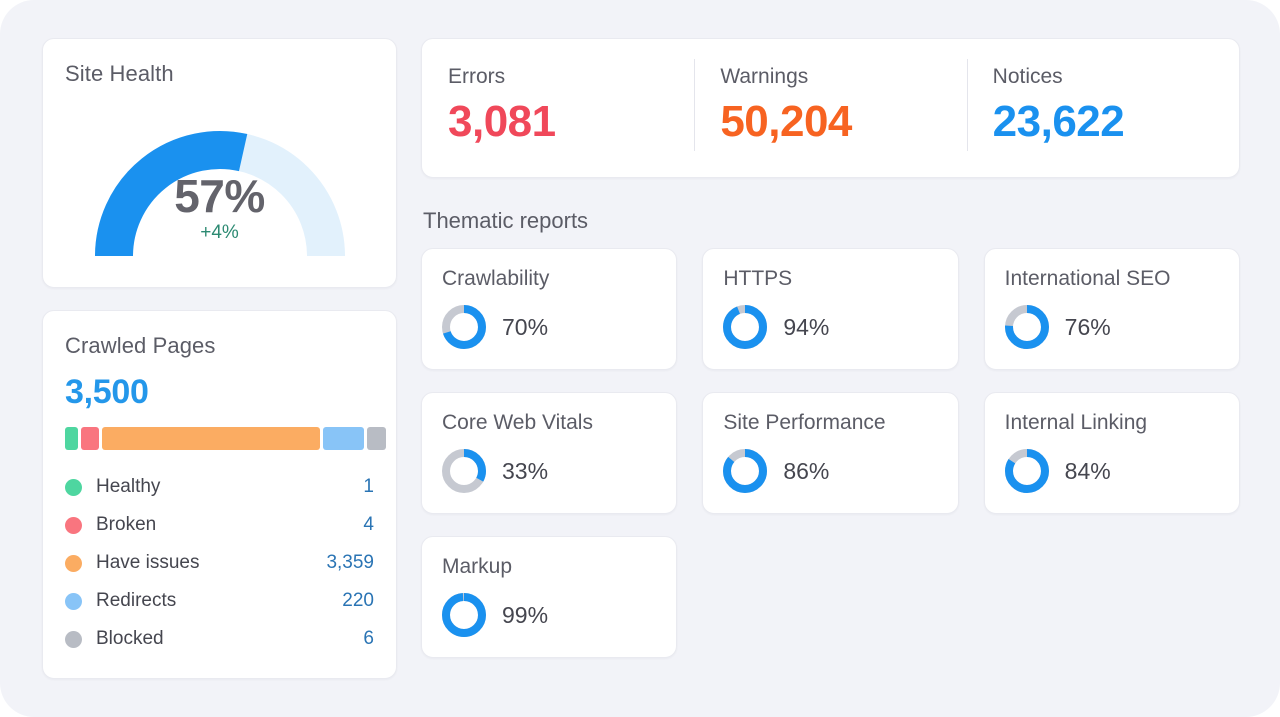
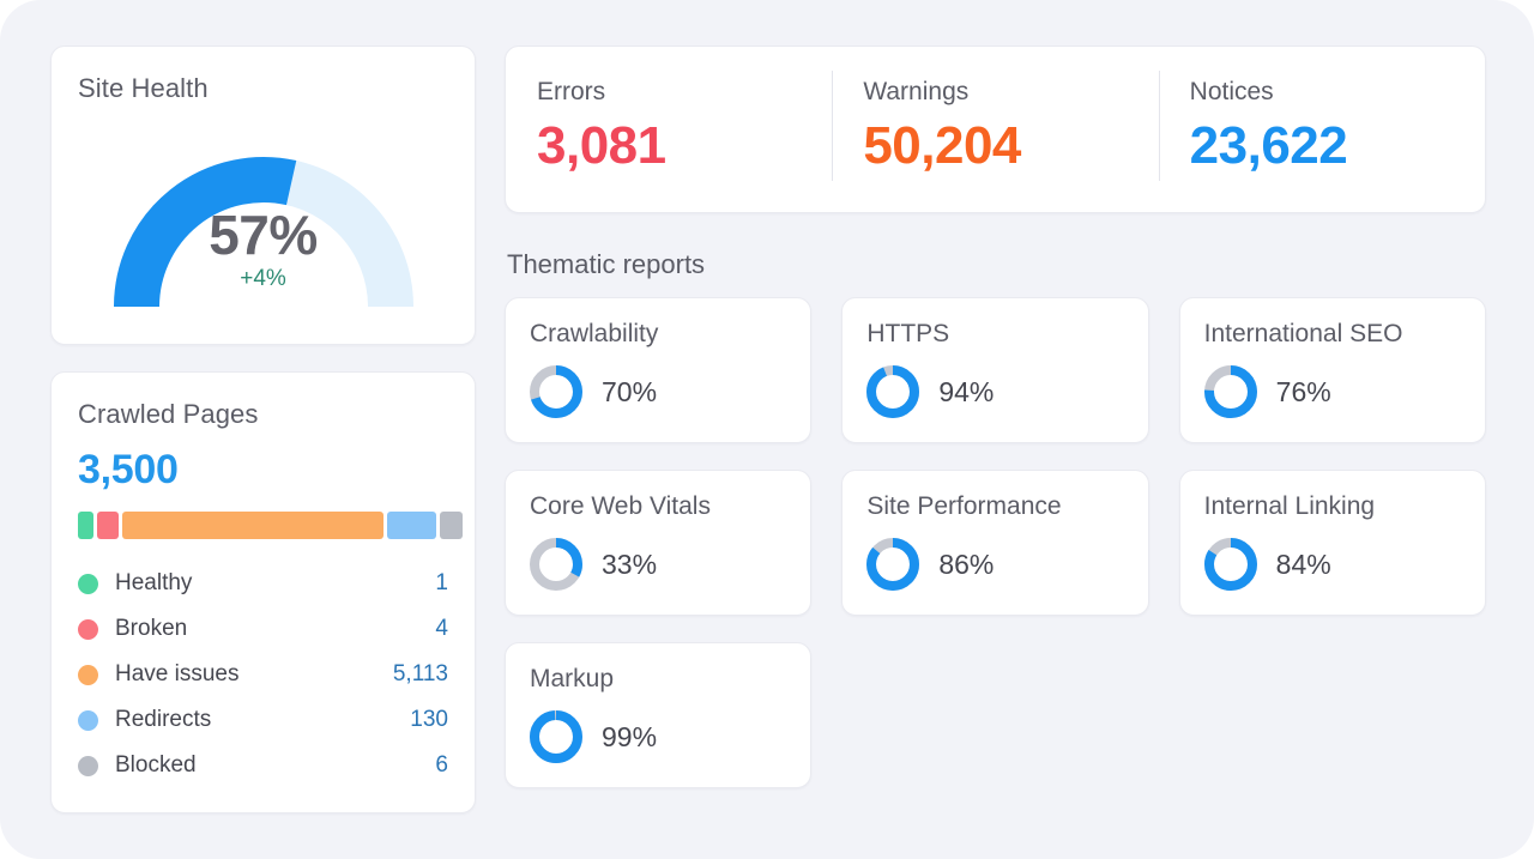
  Site Health
  57%
  +4%
  Crawled Pages
  3,500
  Healthy
  1
  Broken
  4
  Have issues
- 3,359
+ 5,113
  Redirects
- 220
+ 130
  Blocked
  6
  Errors
  3,081
  Warnings
  50,204
  Notices
  23,622
  Thematic reports
  Crawlability
  70%
  HTTPS
  94%
  International SEO
  76%
  Core Web Vitals
  33%
  Site Performance
  86%
  Internal Linking
  84%
  Markup
  99%
